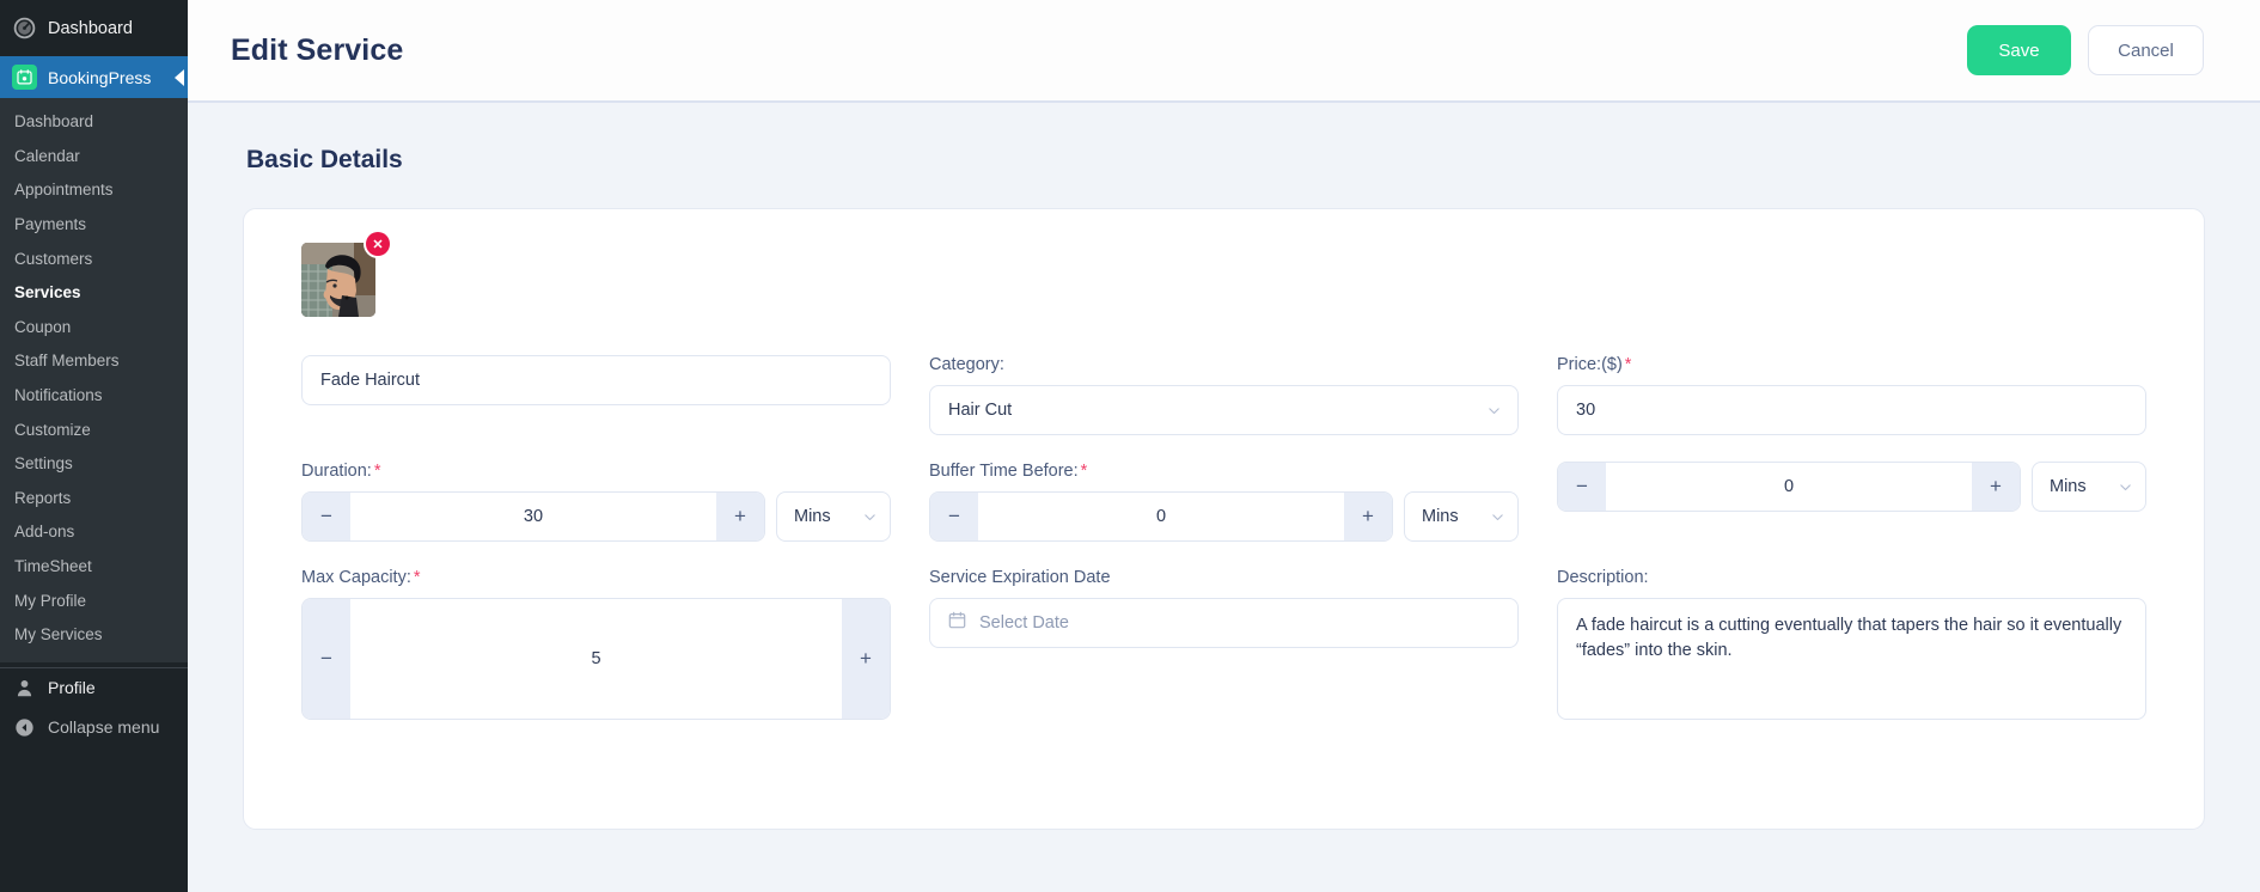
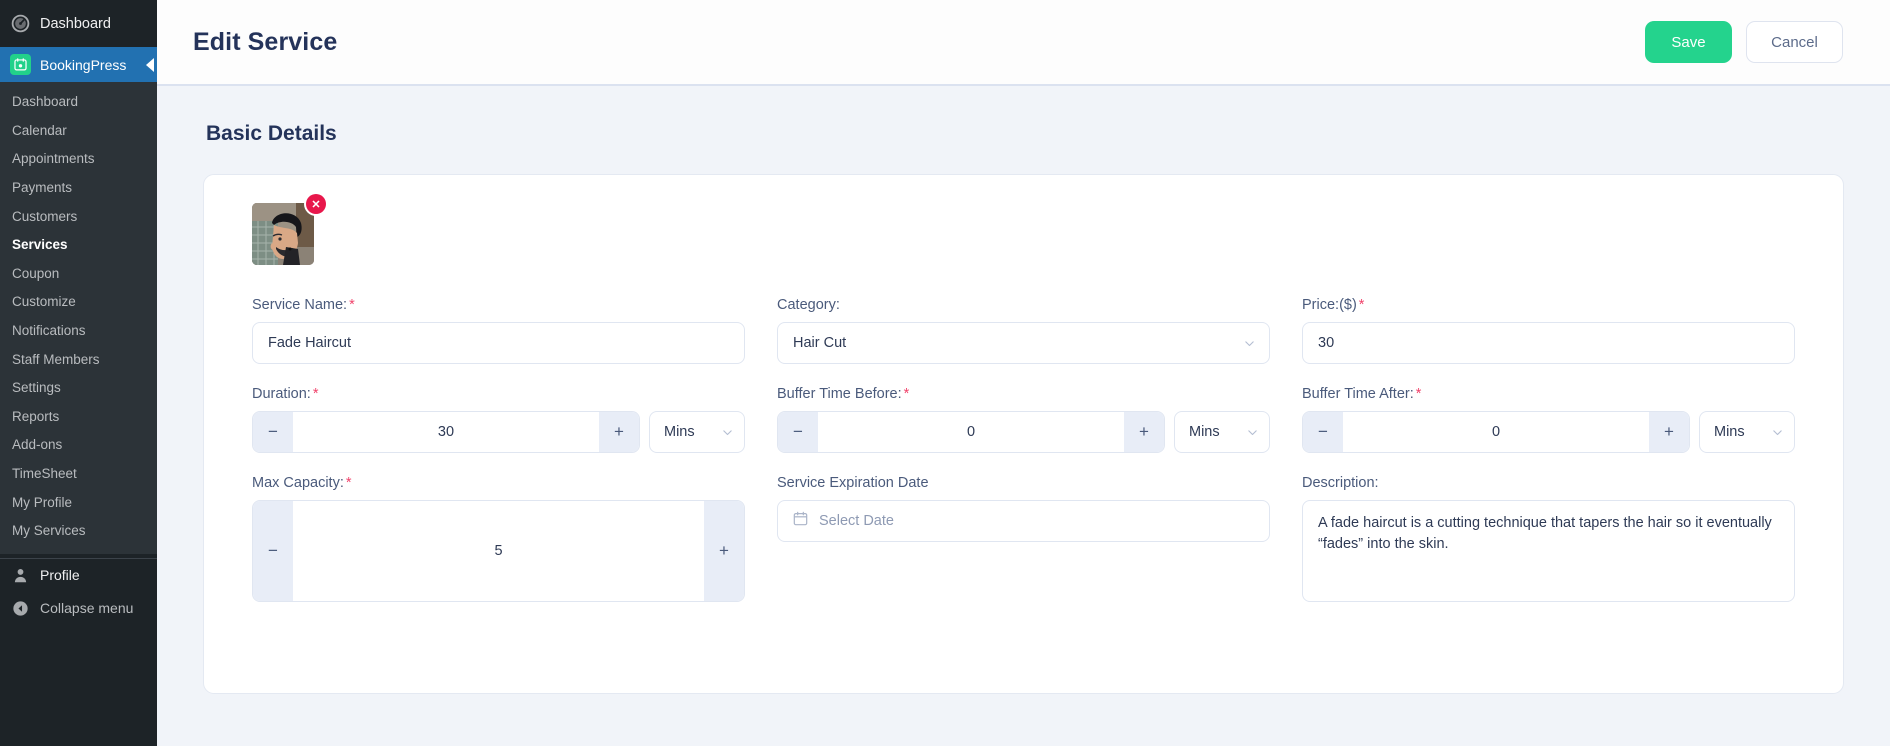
  Dashboard
  BookingPress
  Dashboard
  Calendar
  Appointments
  Payments
  Customers
  Services
  Coupon
- Staff Members
+ Customize
  Notifications
- Customize
+ Staff Members
  Settings
  Reports
  Add-ons
  TimeSheet
  My Profile
  My Services
  Profile
  Collapse menu
  Edit Service
  Save
  Cancel
  Basic Details
  ✕
+ Service Name: *
  Fade Haircut
  Category:
  Hair Cut
  Price:($) *
  30
  Duration: *
  −
  30
  +
  Mins
  Buffer Time Before: *
  −
  0
  +
  Mins
+ Buffer Time After: *
  −
  0
  +
  Mins
  Max Capacity: *
  −
  5
  +
  Service Expiration Date
  Select Date
  Description:
- A fade haircut is a cutting eventually that tapers the hair so it eventually “fades” into the skin.
+ A fade haircut is a cutting technique that tapers the hair so it eventually “fades” into the skin.
